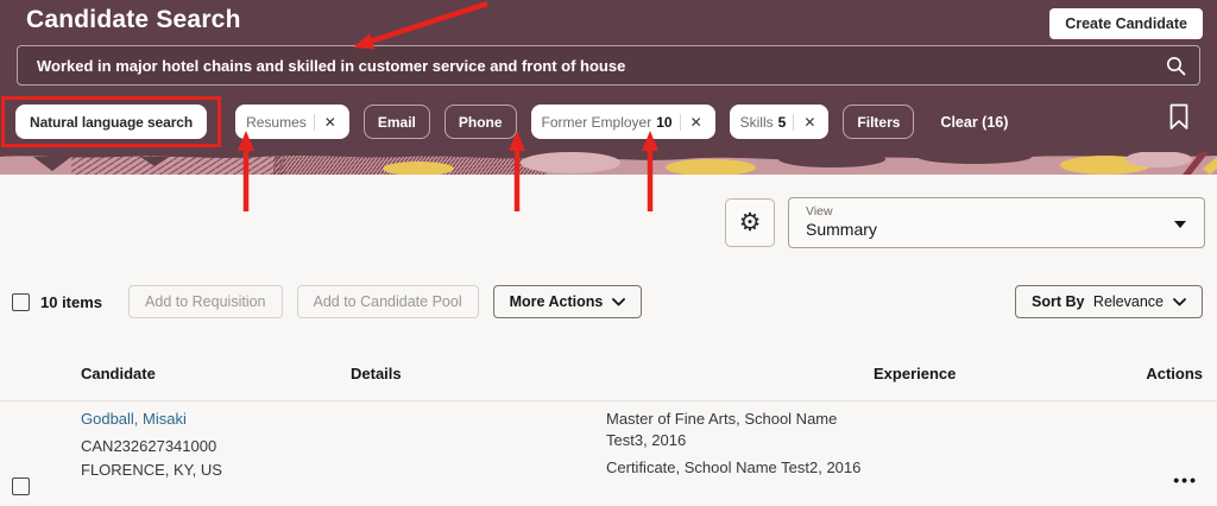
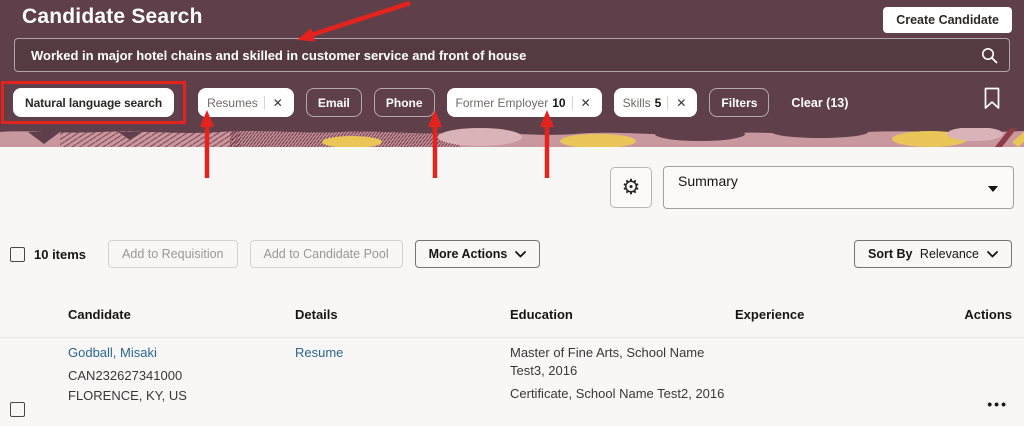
  Candidate Search
  Create Candidate
  Worked in major hotel chains and skilled in customer service and front of house
  Natural language search
  Resumes
  ✕
  Email
  Phone
  Former Employer
  10
  ✕
  Skills
  5
  ✕
  Filters
- Clear (16)
+ Clear (13)
  ⚙
- View
  Summary
  10 items
  Add to Requisition
  Add to Candidate Pool
  More Actions
  Sort By Relevance
  Candidate
  Details
+ Education
  Experience
  Actions
  Godball, Misaki
  CAN232627341000
  FLORENCE, KY, US
+ Resume
  Master of Fine Arts, School Name Test3, 2016
  Certificate, School Name Test2, 2016
  •••
